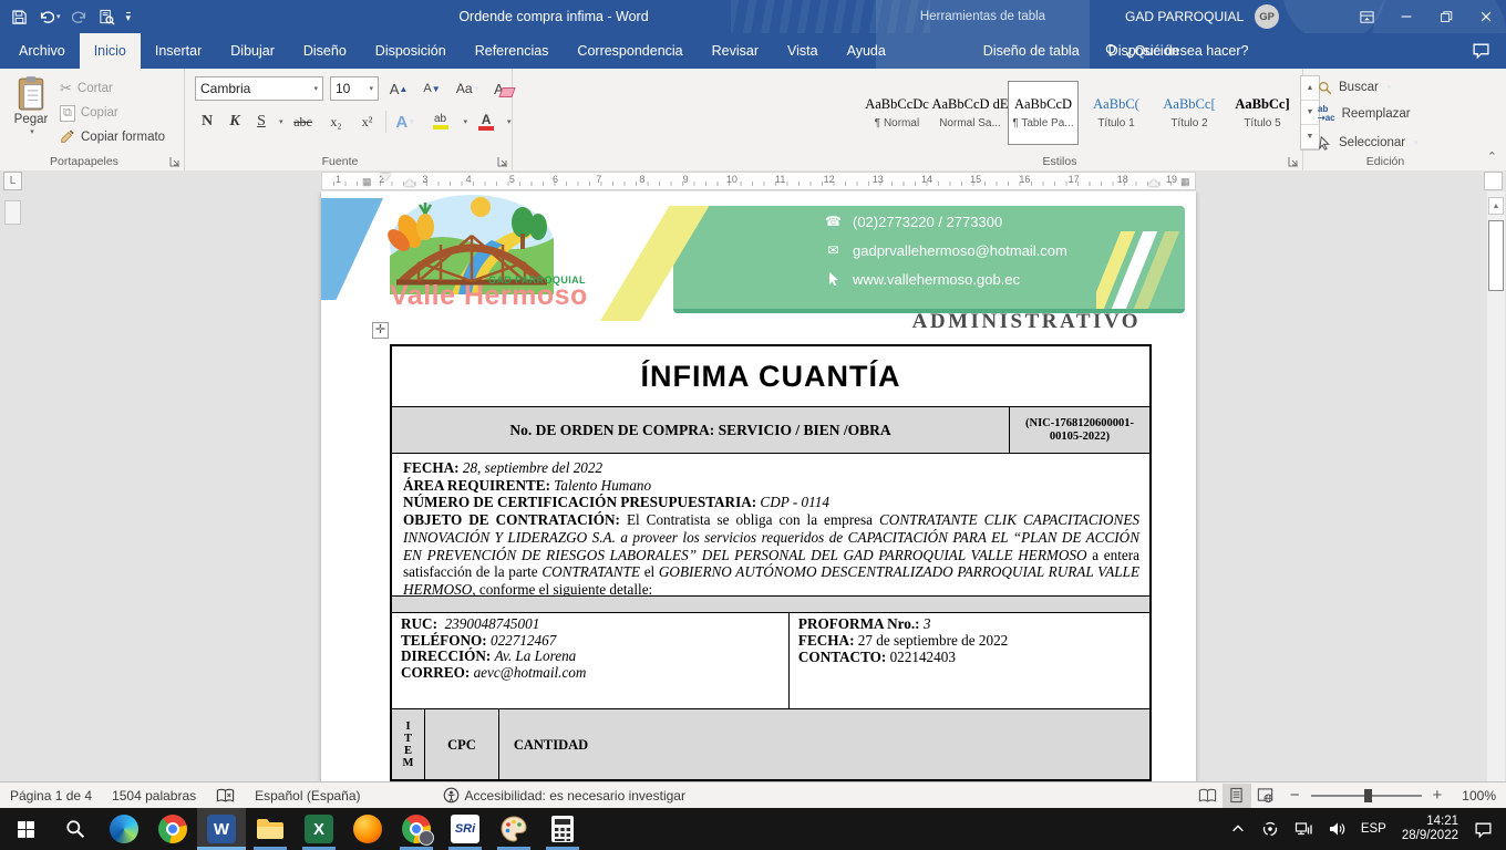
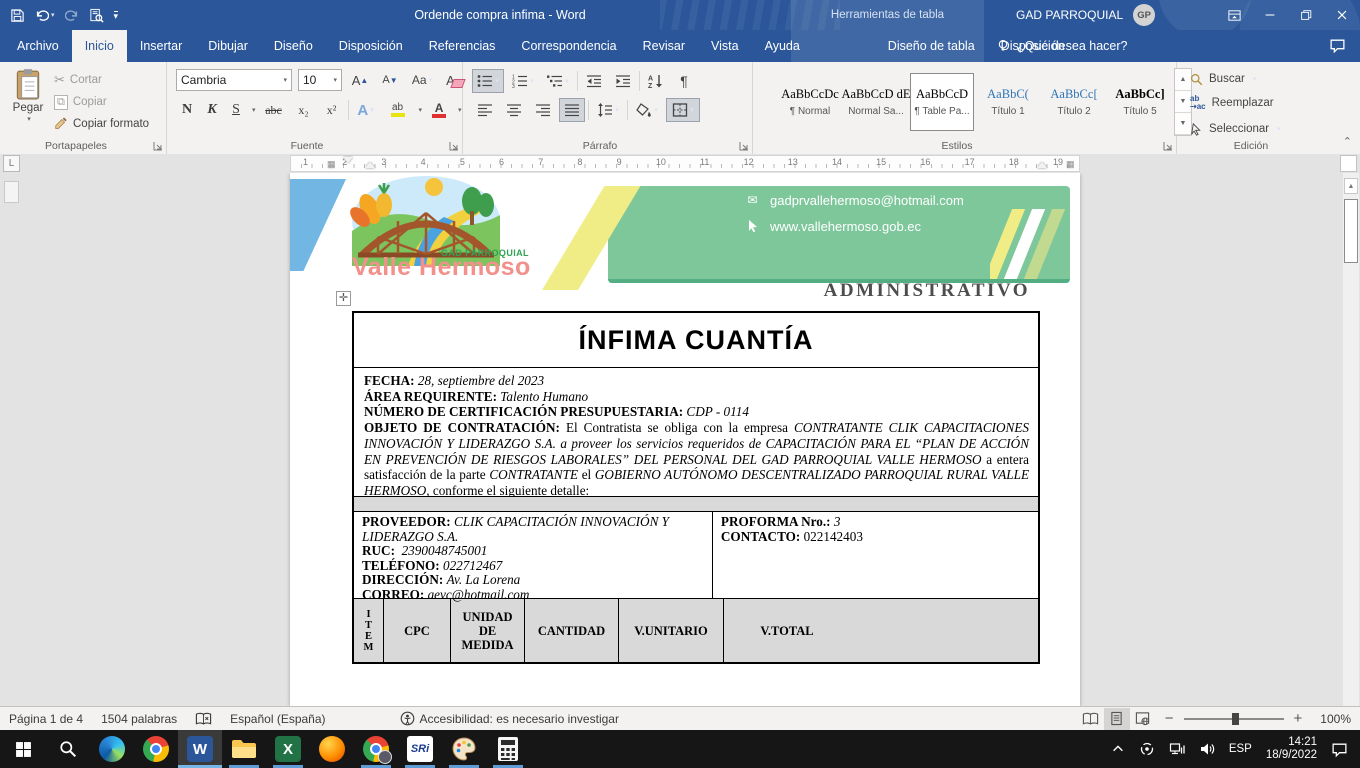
  ▾
  Ordende compra infima - Word
  Herramientas de tabla
  GAD PARROQUIAL
  GP
  Archivo
  Inicio
  Insertar
  Dibujar
  Diseño
  Disposición
  Referencias
  Correspondencia
  Revisar
  Vista
  Ayuda
  Diseño de tabla
  Disposición
  ¿Qué desea hacer?
  Pegar
  ✂
  Cortar
  ⧉
  Copiar
  Copiar formato
  Portapapeles
  Cambria
  10
  A
  ▲
  A
  ▼
  Aa
  A
  N
  K
  S
  abc
  x₂
  x²
  A
  ab
  A
  Fuente
+ ¶
+ Párrafo
  AaBbCcDc
  ¶ Normal
  AaBbCcD dE
  Normal Sa...
  AaBbCcD
  ¶ Table Pa...
  AaBbC(
  Título 1
  AaBbCc[
  Título 2
  AaBbCc]
  Título 5
  Estilos
  Buscar
  ab
  ⇢ac
  Reemplazar
  Seleccionar
  Edición
  ⌃
  L
  1
  2
  3
  4
  5
  6
  7
  8
  9
  10
  11
  12
  13
  14
  15
  16
  17
  18
  19
  ▦
  ▦
- ☎
- (02)2773220 / 2773300
  ✉
  gadprvallehermoso@hotmail.com
  www.vallehermoso.gob.ec
  GAD PARROQUIAL
  Valle Hermoso
  ADMINISTRATIVO
  ✛
  ÍNFIMA CUANTÍA
- No. DE ORDEN DE COMPRA: SERVICIO / BIEN /OBRA
- (NIC-1768120600001-00105-2022)
- FECHA: 28, septiembre del 2022
+ FECHA: 28, septiembre del 2023
  ÁREA REQUIRENTE: Talento Humano
  NÚMERO DE CERTIFICACIÓN PRESUPUESTARIA: CDP - 0114
  OBJETO DE CONTRATACIÓN: El Contratista se obliga con la empresa CONTRATANTE CLIK CAPACITACIONES INNOVACIÓN Y LIDERAZGO S.A. a proveer los servicios requeridos de CAPACITACIÓN PARA EL “PLAN DE ACCIÓN EN PREVENCIÓN DE RIESGOS LABORALES” DEL PERSONAL DEL GAD PARROQUIAL VALLE HERMOSO a entera satisfacción de la parte CONTRATANTE el GOBIERNO AUTÓNOMO DESCENTRALIZADO PARROQUIAL RURAL VALLE HERMOSO, conforme el siguiente detalle:
+ PROVEEDOR: CLIK CAPACITACIÓN INNOVACIÓN Y LIDERAZGO S.A.
  RUC: 2390048745001
  TELÉFONO: 022712467
  DIRECCIÓN: Av. La Lorena
  CORREO: aevc@hotmail.com
  PROFORMA Nro.: 3
- FECHA: 27 de septiembre de 2022
  CONTACTO: 022142403
  I
  T
  E
  M
  CPC
+ UNIDAD DE MEDIDA
  CANTIDAD
+ V.UNITARIO
+ V.TOTAL
  Página 1 de 4
  1504 palabras
  Español (España)
  Accesibilidad: es necesario investigar
  −
  +
  100%
  W
  X
  SRi
  ESP
  14:21
- 28/9/2022
+ 18/9/2022
